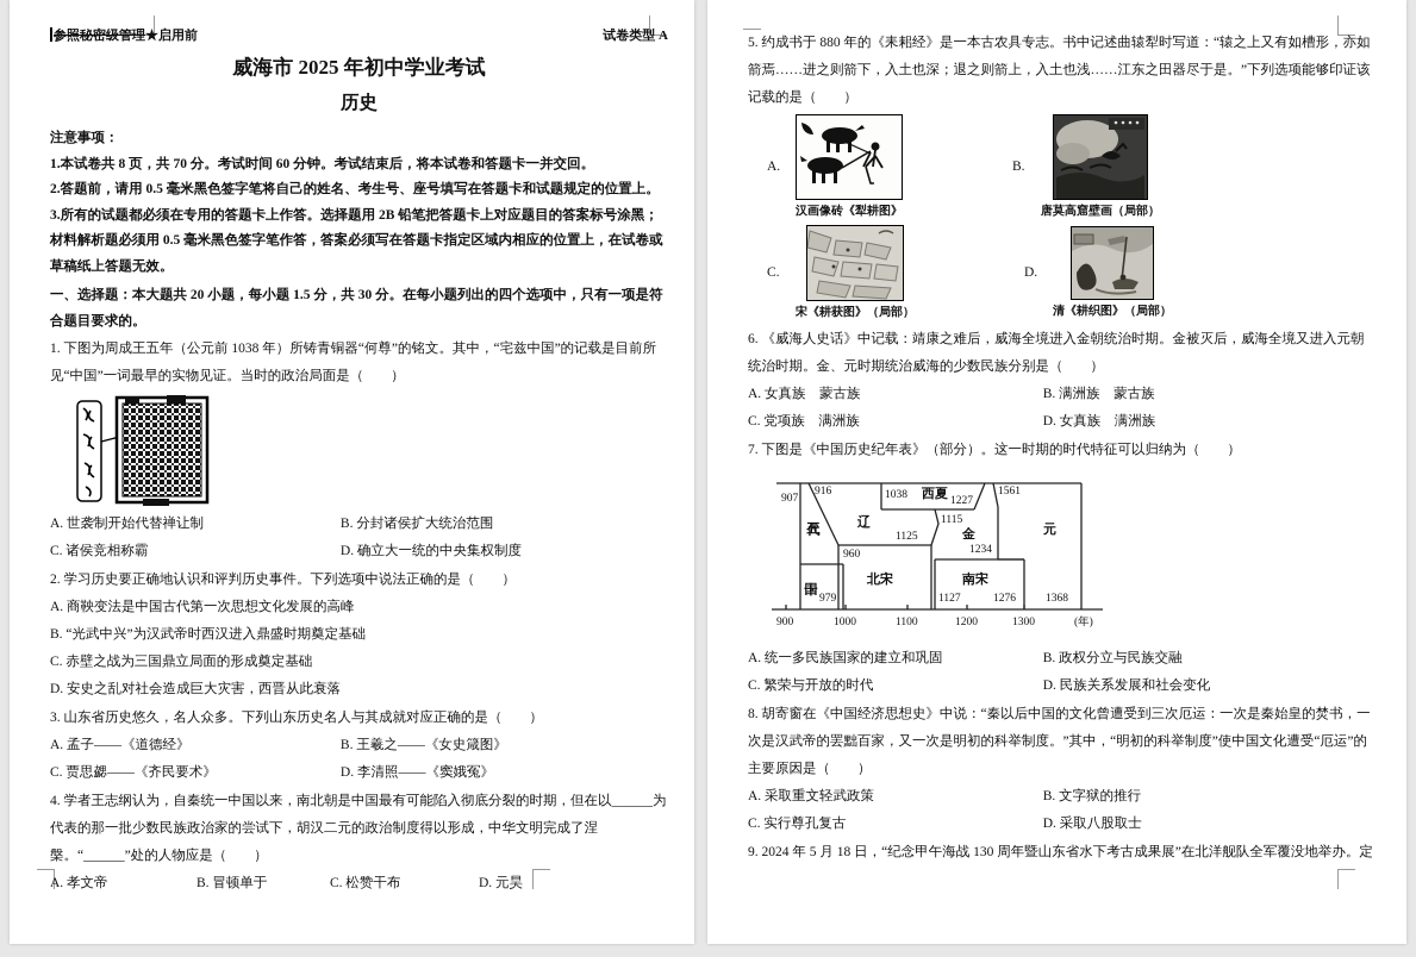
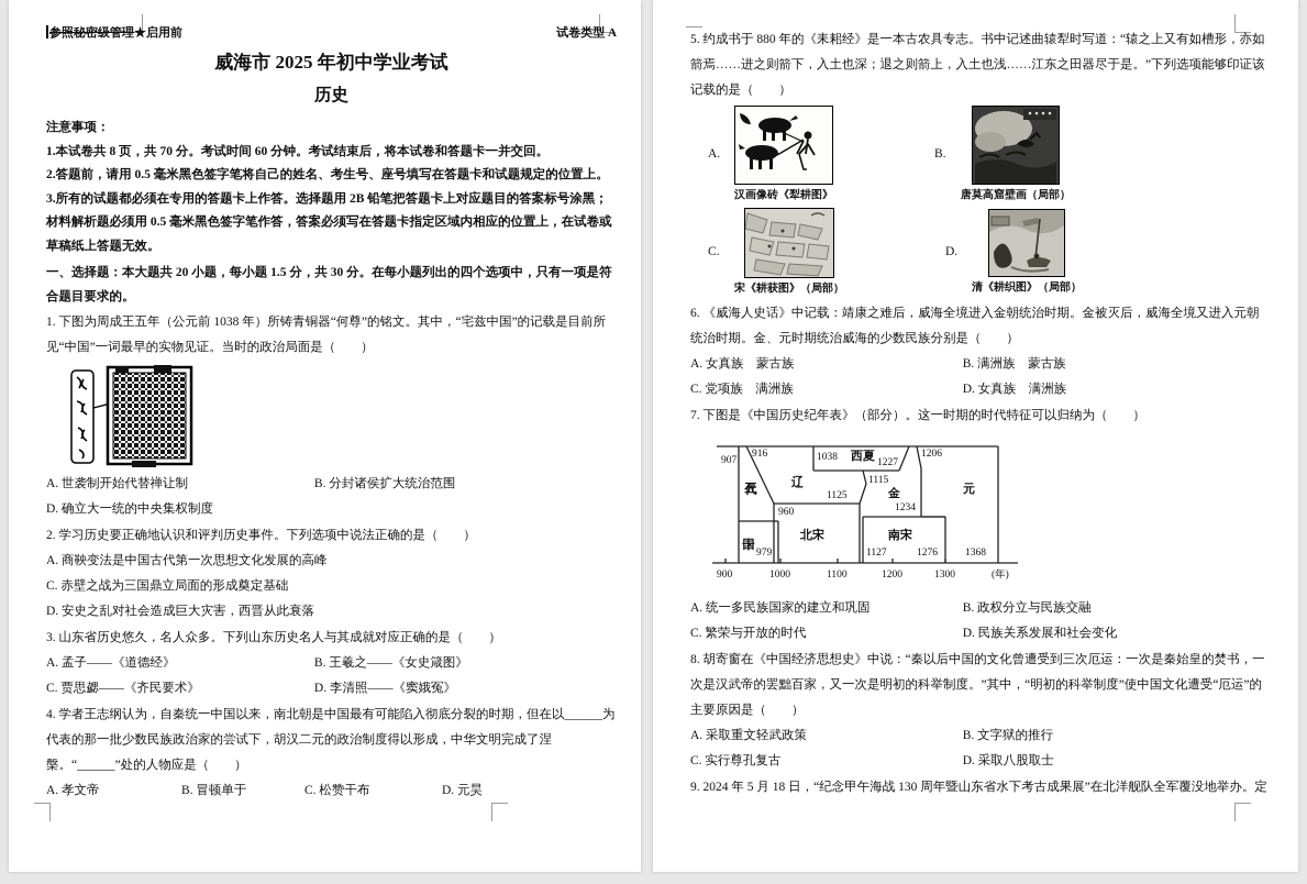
  参照秘密级管理★启用前
  试卷类型 A
  威海市 2025 年初中学业考试
  历史
  注意事项：
  1.本试卷共 8 页，共 70 分。考试时间 60 分钟。考试结束后，将本试卷和答题卡一并交回。
  2.答题前，请用 0.5 毫米黑色签字笔将自己的姓名、考生号、座号填写在答题卡和试题规定的位置上。
  3.所有的试题都必须在专用的答题卡上作答。选择题用 2B 铅笔把答题卡上对应题目的答案标号涂黑；材料解析题必须用 0.5 毫米黑色签字笔作答，答案必须写在答题卡指定区域内相应的位置上，在试卷或草稿纸上答题无效。
  一、选择题：本大题共 20 小题，每小题 1.5 分，共 30 分。在每小题列出的四个选项中，只有一项是符合题目要求的。
  1. 下图为周成王五年（公元前 1038 年）所铸青铜器“何尊”的铭文。其中，“宅兹中国”的记载是目前所见“中国”一词最早的实物见证。当时的政治局面是（ ）
  A. 世袭制开始代替禅让制
  B. 分封诸侯扩大统治范围
- C. 诸侯竞相称霸
  D. 确立大一统的中央集权制度
  2. 学习历史要正确地认识和评判历史事件。下列选项中说法正确的是（ ）
  A. 商鞅变法是中国古代第一次思想文化发展的高峰
- B. “光武中兴”为汉武帝时西汉进入鼎盛时期奠定基础
  C. 赤壁之战为三国鼎立局面的形成奠定基础
  D. 安史之乱对社会造成巨大灾害，西晋从此衰落
  3. 山东省历史悠久，名人众多。下列山东历史名人与其成就对应正确的是（ ）
  A. 孟子——《道德经》
  B. 王羲之——《女史箴图》
  C. 贾思勰——《齐民要术》
  D. 李清照——《窦娥冤》
  4. 学者王志纲认为，自秦统一中国以来，南北朝是中国最有可能陷入彻底分裂的时期，但在以______为代表的那一批少数民族政治家的尝试下，胡汉二元的政治制度得以形成，中华文明完成了涅槃。“______”处的人物应是（ ）
  A. 孝文帝
  B. 冒顿单于
  C. 松赞干布
  D. 元昊
  5. 约成书于 880 年的《耒耜经》是一本古农具专志。书中记述曲辕犁时写道：“辕之上又有如槽形，亦如箭焉……进之则箭下，入土也深；退之则箭上，入土也浅……江东之田器尽于是。”下列选项能够印证该记载的是（ ）
  A.
  汉画像砖《犁耕图》
  B.
  唐莫高窟壁画（局部）
  C.
  宋《耕获图》（局部）
  D.
  清《耕织图》（局部）
  6. 《威海人史话》中记载：靖康之难后，威海全境进入金朝统治时期。金被灭后，威海全境又进入元朝统治时期。金、元时期统治威海的少数民族分别是（ ）
  A. 女真族 蒙古族
  B. 满洲族 蒙古族
  C. 党项族 满洲族
  D. 女真族 满洲族
  7. 下图是《中国历史纪年表》（部分）。这一时期的时代特征可以归纳为（ ）
  907
  916
  979
  辽
  960
  1125
  北宋
  1038
  西夏
  1227
- 1561
+ 1206
  1115
  金
  1234
  南宋
  1127
  1276
  元
  1368
  900
  1000
  1100
  1200
  1300
  (年)
  A. 统一多民族国家的建立和巩固
  B. 政权分立与民族交融
  C. 繁荣与开放的时代
  D. 民族关系发展和社会变化
  8. 胡寄窗在《中国经济思想史》中说：“秦以后中国的文化曾遭受到三次厄运：一次是秦始皇的焚书，一次是汉武帝的罢黜百家，又一次是明初的科举制度。”其中，“明初的科举制度”使中国文化遭受“厄运”的主要原因是（ ）
  A. 采取重文轻武政策
  B. 文字狱的推行
  C. 实行尊孔复古
  D. 采取八股取士
  9. 2024 年 5 月 18 日，“纪念甲午海战 130 周年暨山东省水下考古成果展”在北洋舰队全军覆没地举办。定
